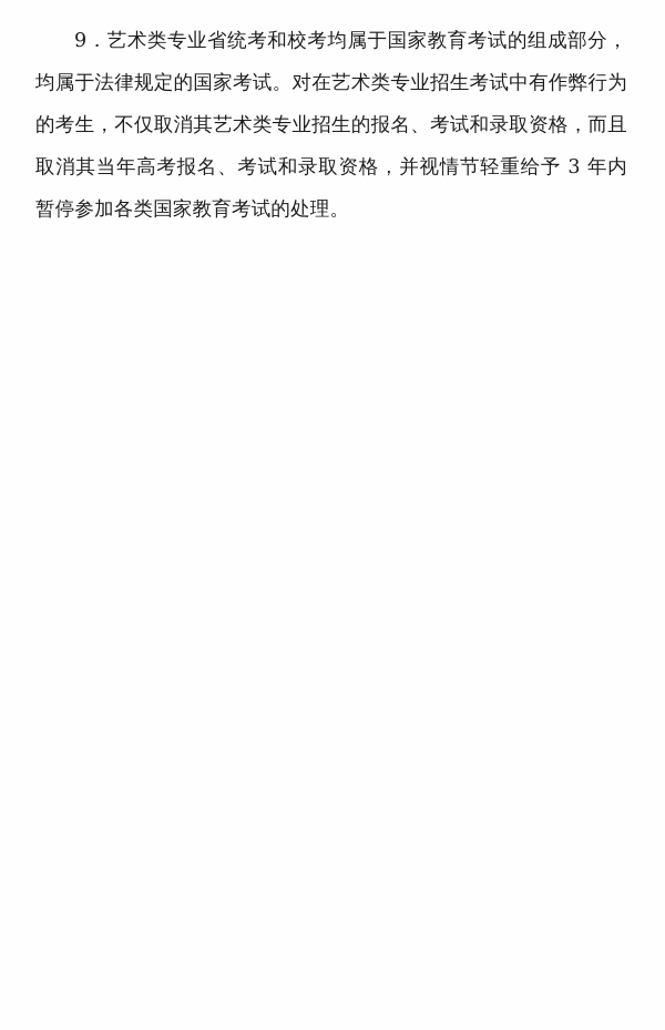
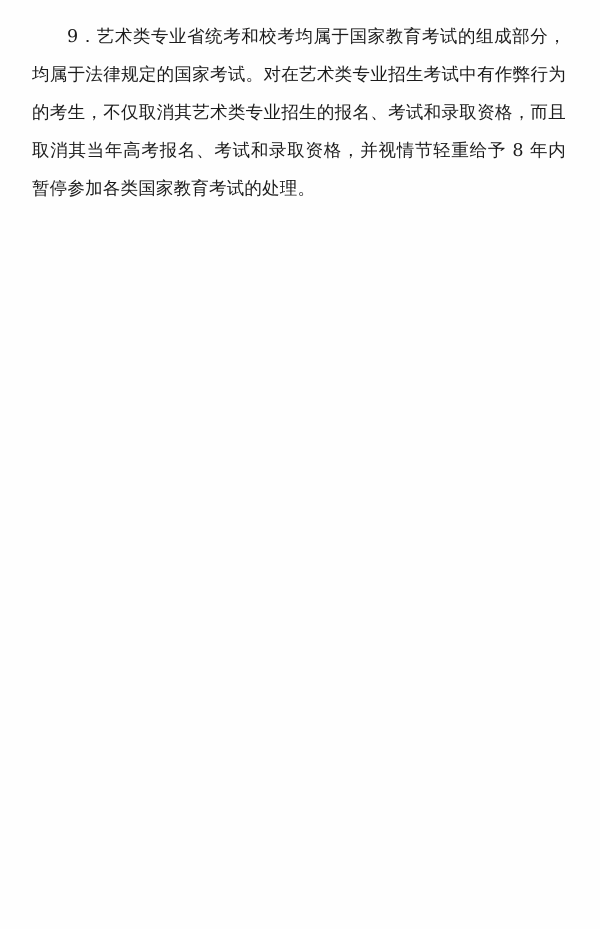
- 9．艺术类专业省统考和校考均属于国家教育考试的组成部分，均属于法律规定的国家考试。对在艺术类专业招生考试中有作弊行为的考生，不仅取消其艺术类专业招生的报名、考试和录取资格，而且取消其当年高考报名、考试和录取资格，并视情节轻重给予 3 年内暂停参加各类国家教育考试的处理。
+ 9．艺术类专业省统考和校考均属于国家教育考试的组成部分，均属于法律规定的国家考试。对在艺术类专业招生考试中有作弊行为的考生，不仅取消其艺术类专业招生的报名、考试和录取资格，而且取消其当年高考报名、考试和录取资格，并视情节轻重给予 8 年内暂停参加各类国家教育考试的处理。
